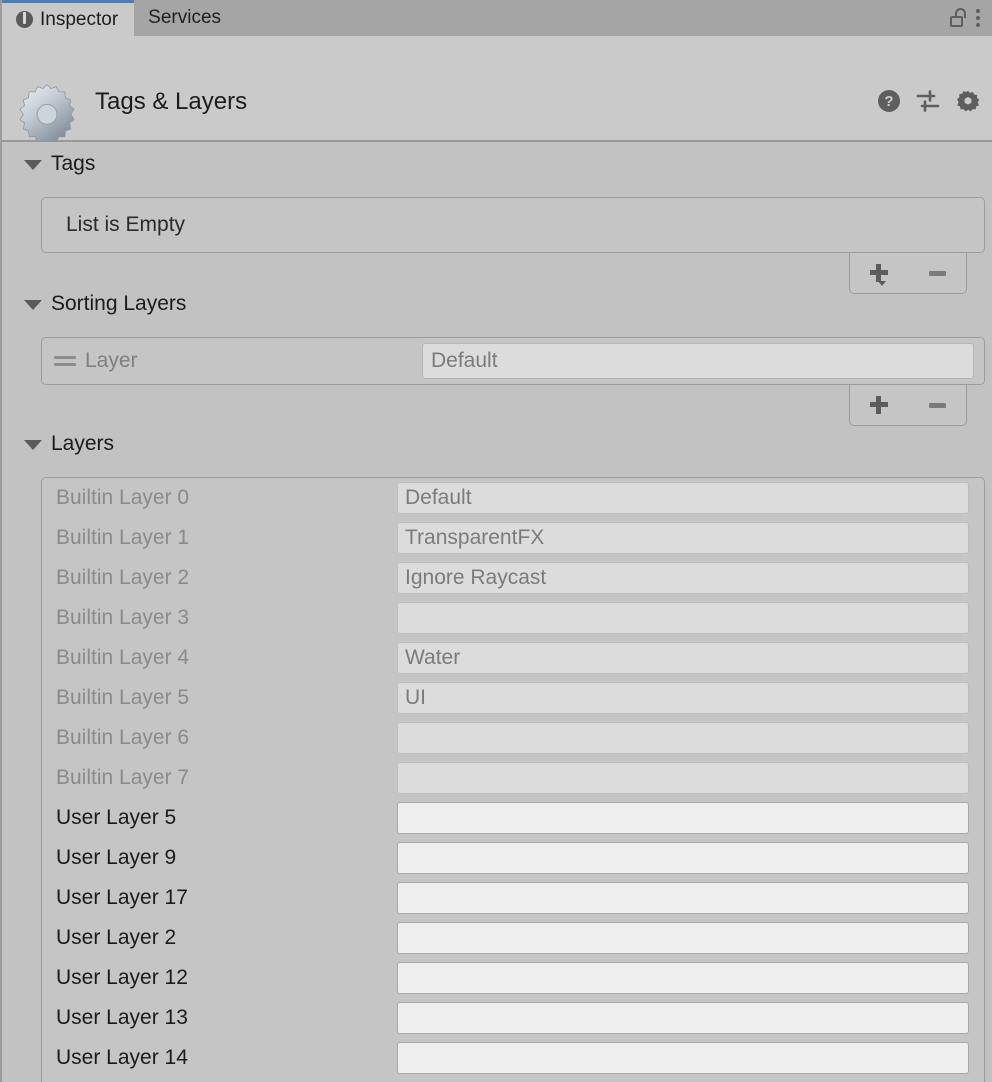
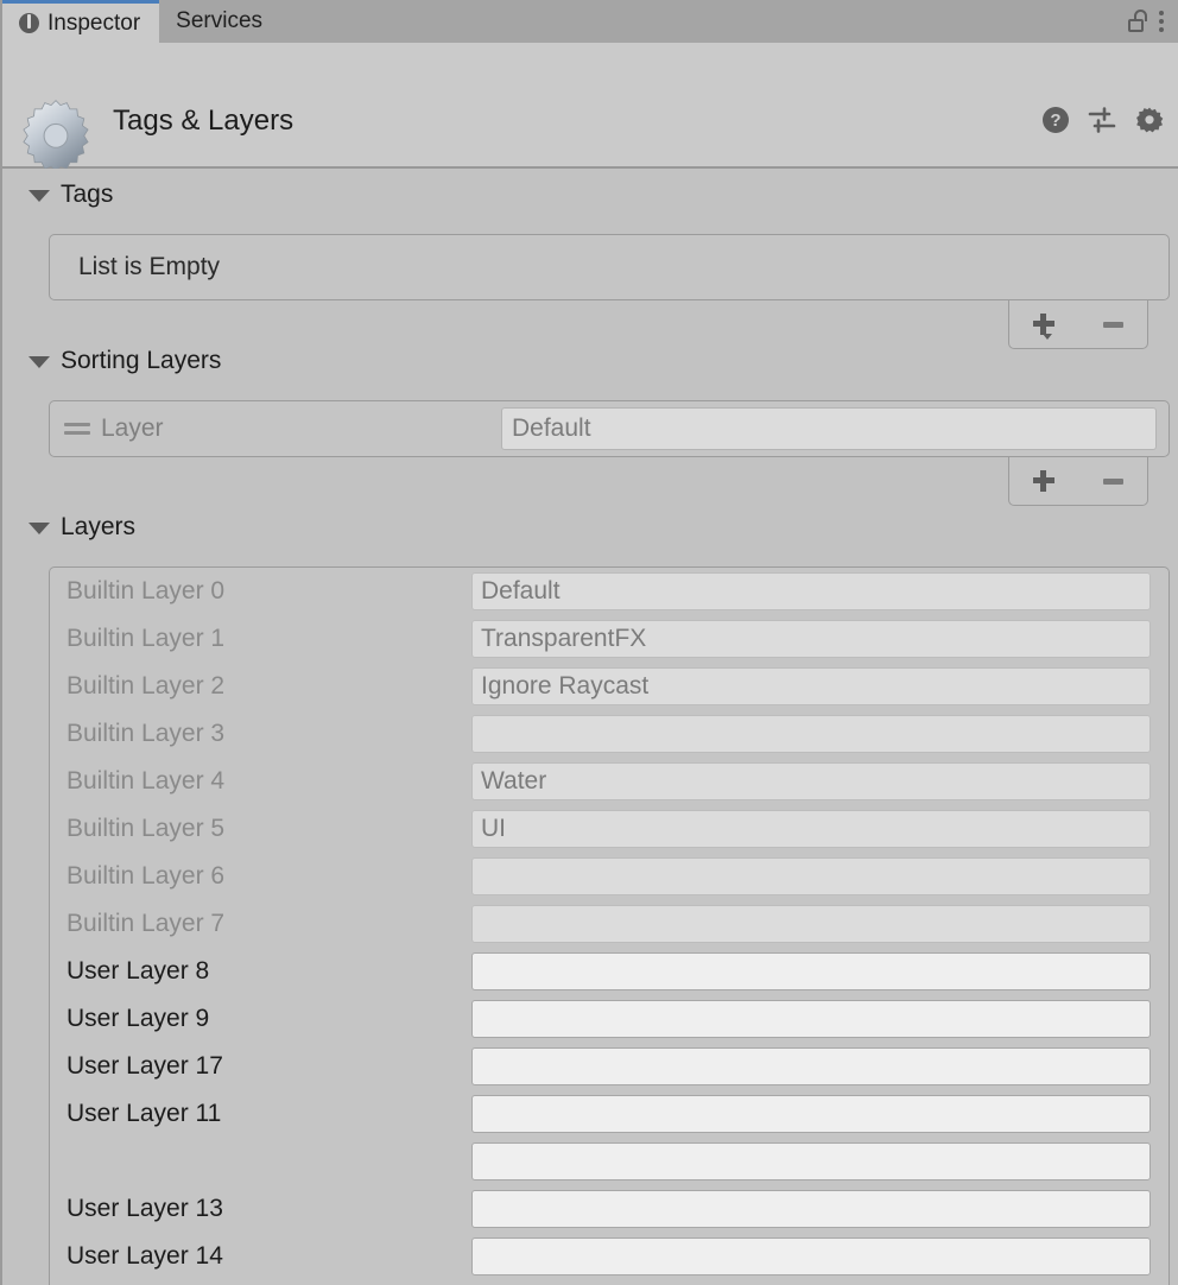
  Inspector
  Services
  Tags & Layers
  ?
  Tags
  List is Empty
  Sorting Layers
  Layer
  Default
  Layers
  Builtin Layer 0
  Default
  Builtin Layer 1
  TransparentFX
  Builtin Layer 2
  Ignore Raycast
  Builtin Layer 3
  Builtin Layer 4
  Water
  Builtin Layer 5
  UI
  Builtin Layer 6
  Builtin Layer 7
- User Layer 5
+ User Layer 8
  User Layer 9
  User Layer 17
- User Layer 2
+ User Layer 11
- User Layer 12
  User Layer 13
  User Layer 14
